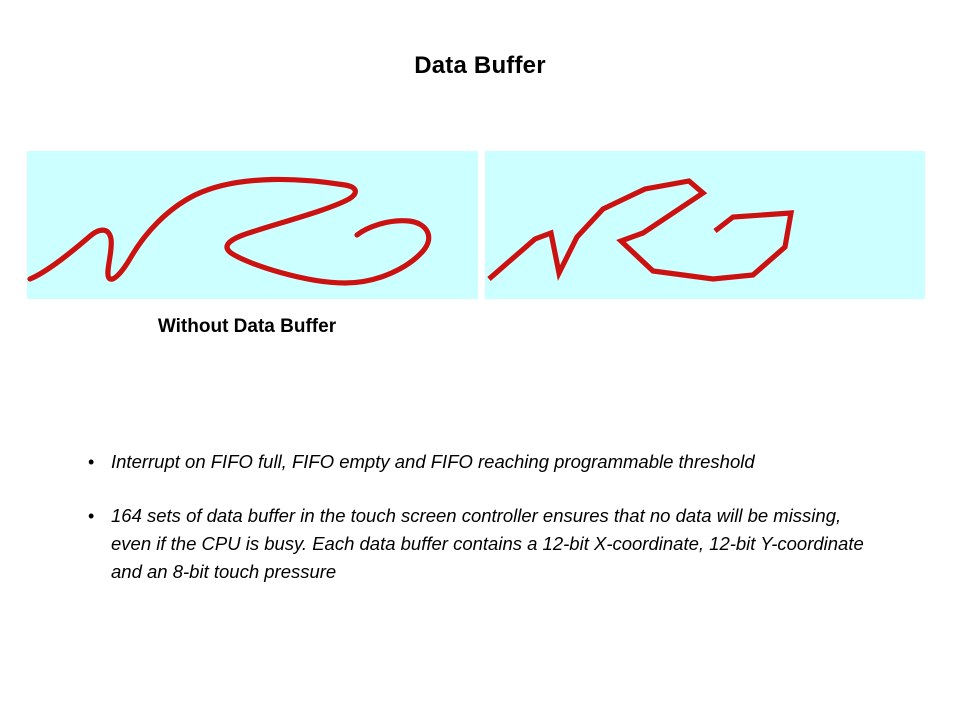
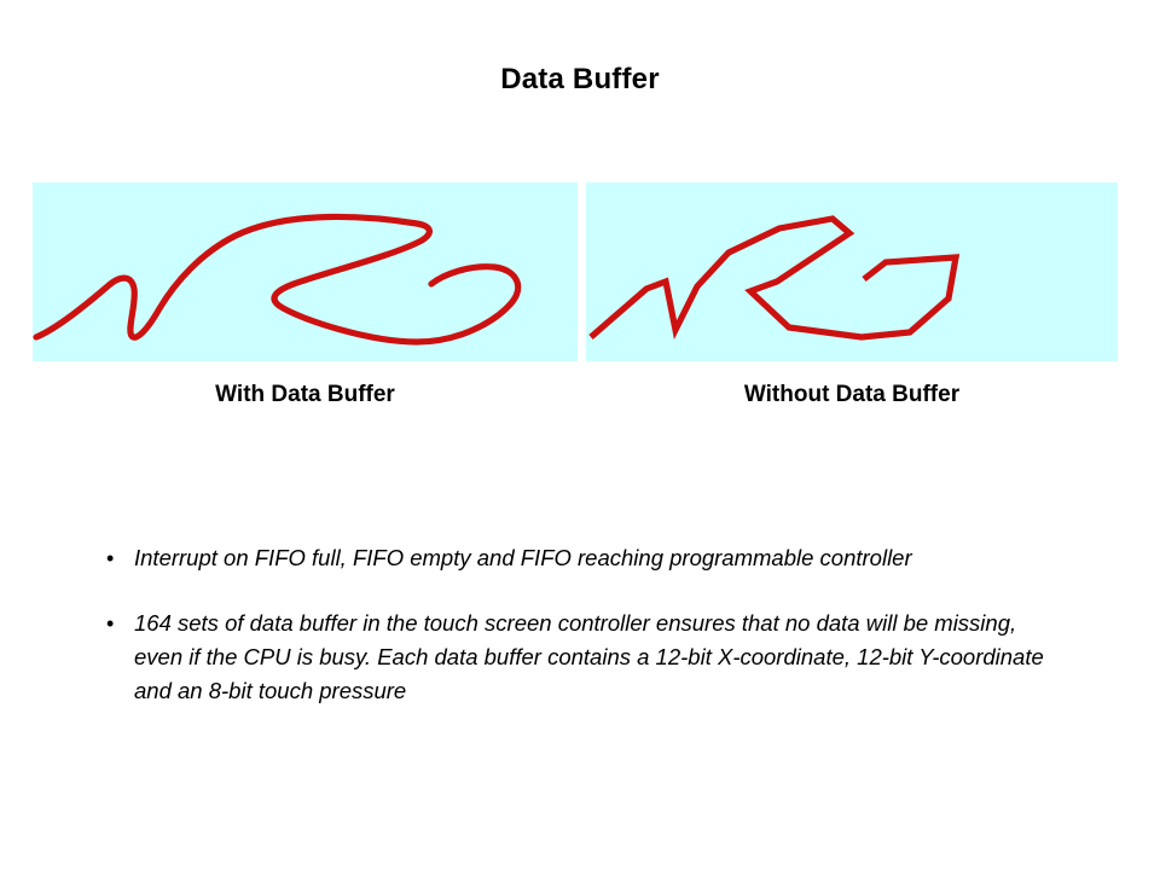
  Data Buffer
+ With Data Buffer
  Without Data Buffer
  •
- Interrupt on FIFO full, FIFO empty and FIFO reaching programmable threshold
+ Interrupt on FIFO full, FIFO empty and FIFO reaching programmable controller
  •
  164 sets of data buffer in the touch screen controller ensures that no data will be missing, even if the CPU is busy. Each data buffer contains a 12-bit X-coordinate, 12-bit Y-coordinate and an 8-bit touch pressure
